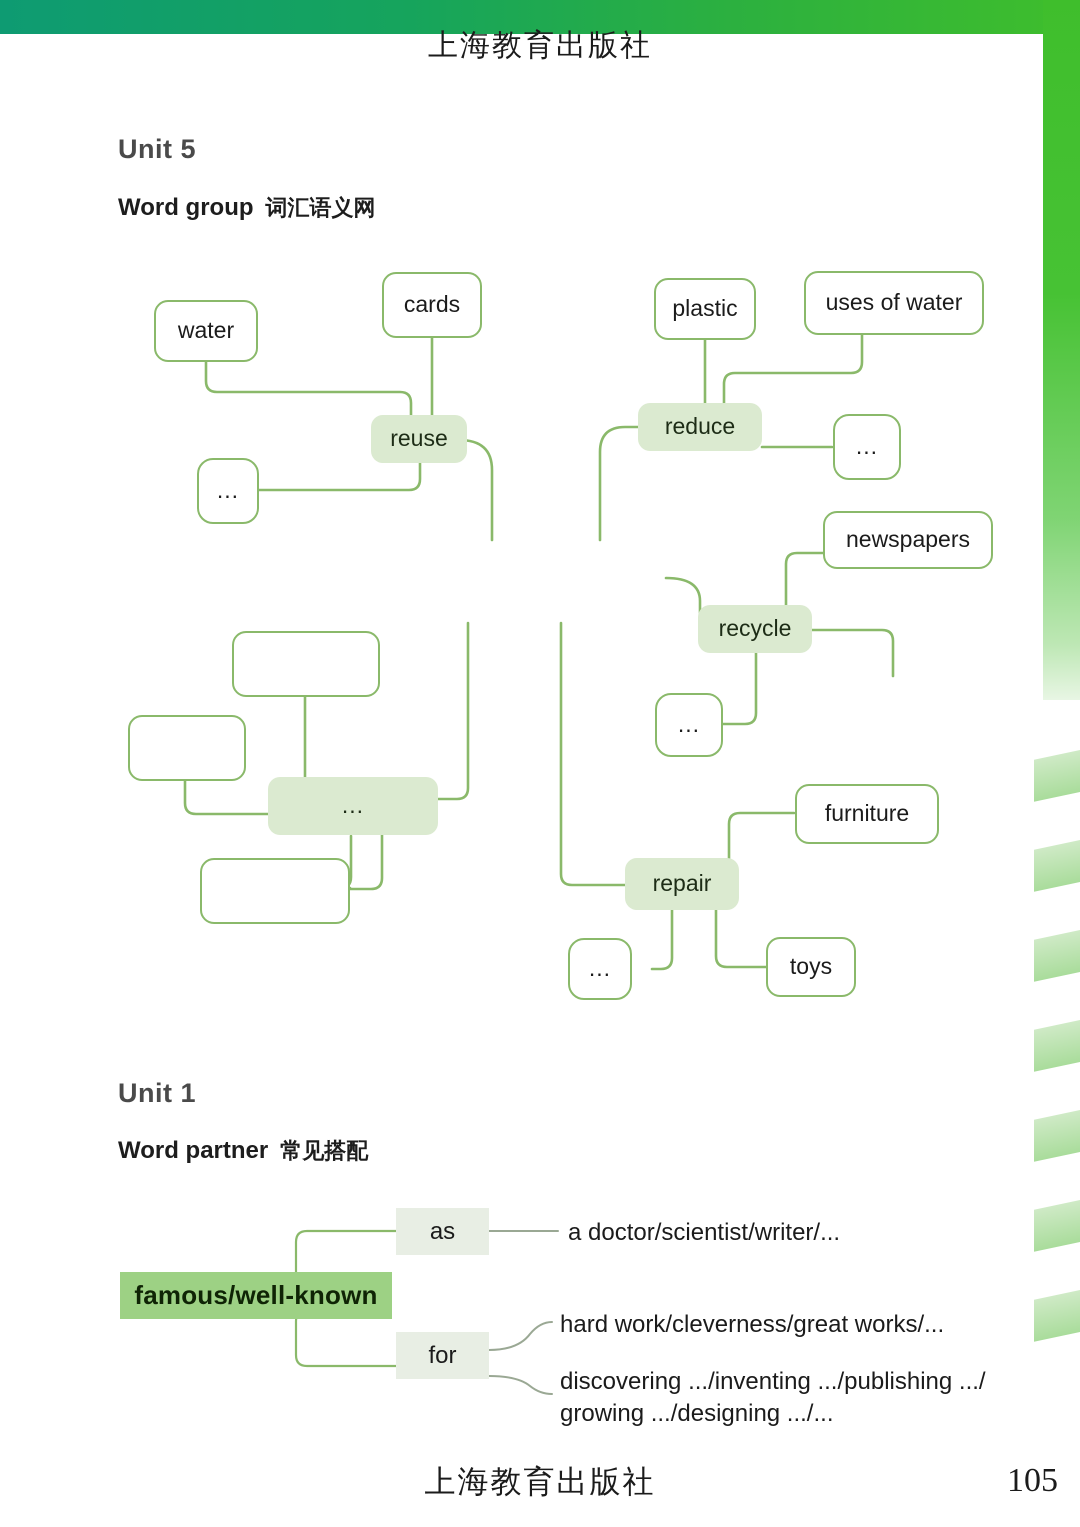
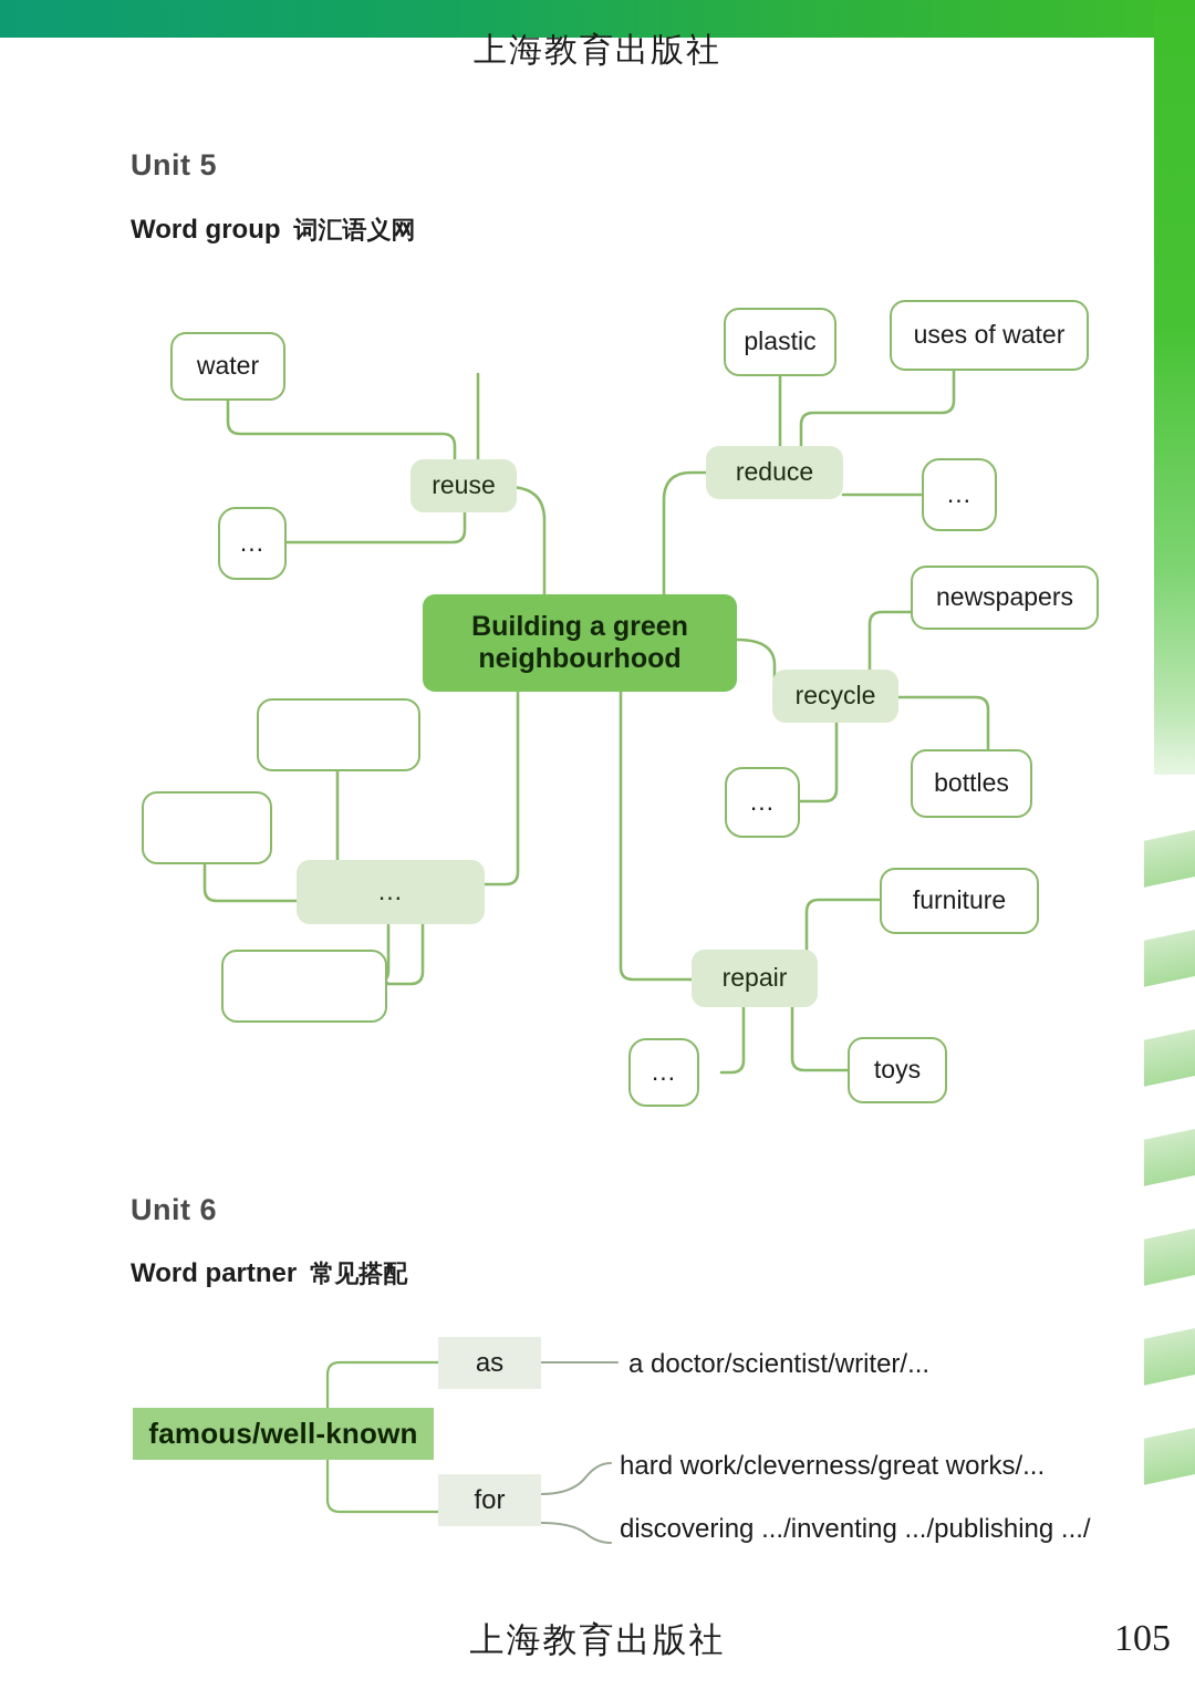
  上海教育出版社
  Unit 5
  Word group 词汇语义网
  water
- cards
  ...
  reuse
  plastic
  uses of water
  reduce
  ...
+ Building a green neighbourhood
  newspapers
  recycle
+ bottles
  ...
  furniture
  repair
  toys
  ...
  ...
- Unit 1
+ Unit 6
  Word partner 常见搭配
  famous/well-known
  as
  for
  a doctor/scientist/writer/...
  hard work/cleverness/great works/...
  discovering .../inventing .../publishing .../
- growing .../designing .../...
  上海教育出版社
  105
